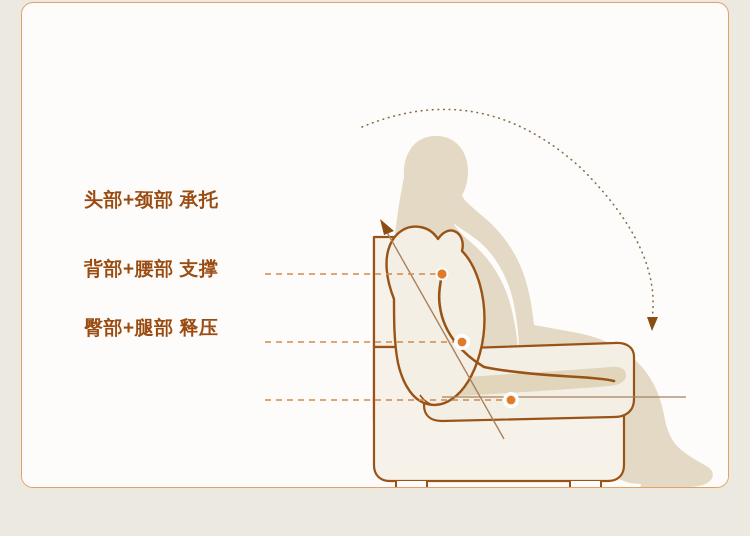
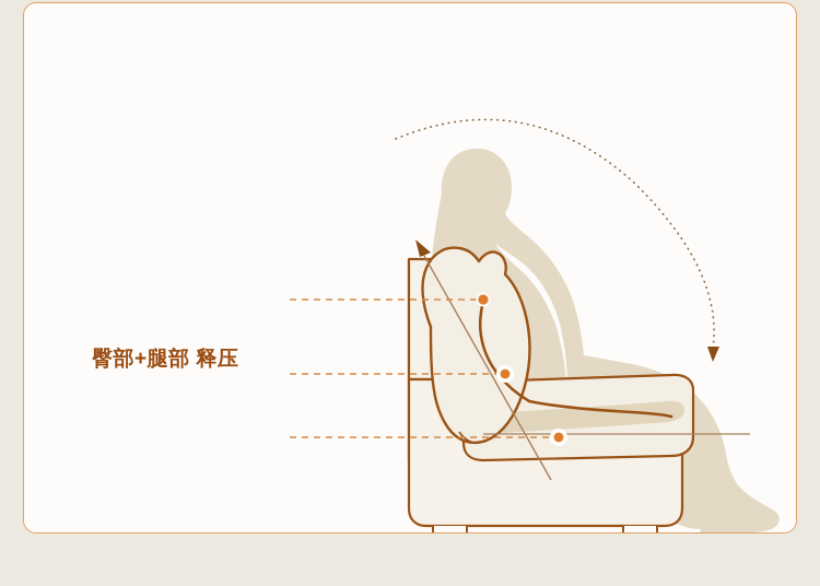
- 头部+颈部 承托
- 背部+腰部 支撑
  臀部+腿部 释压
